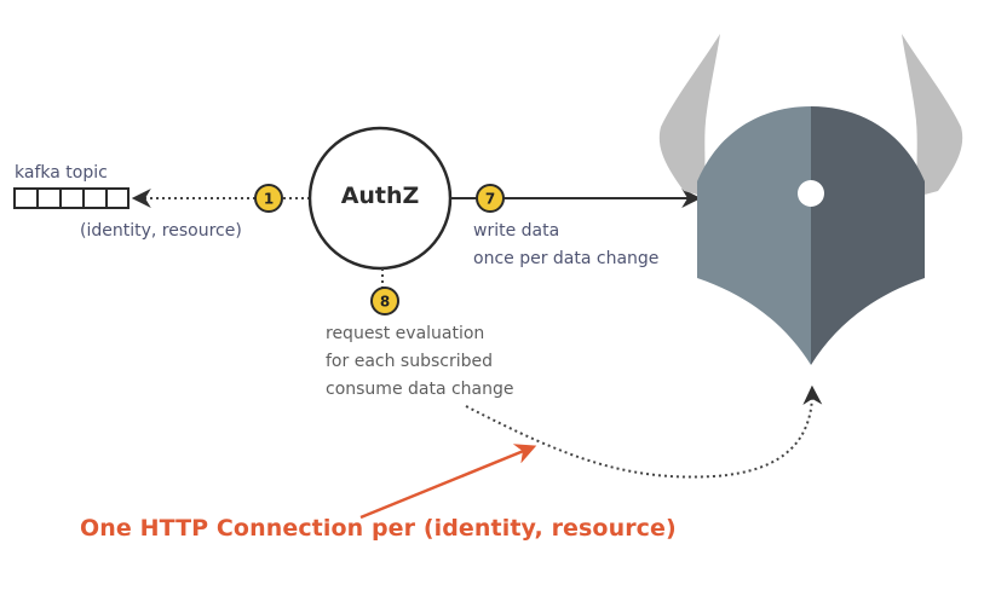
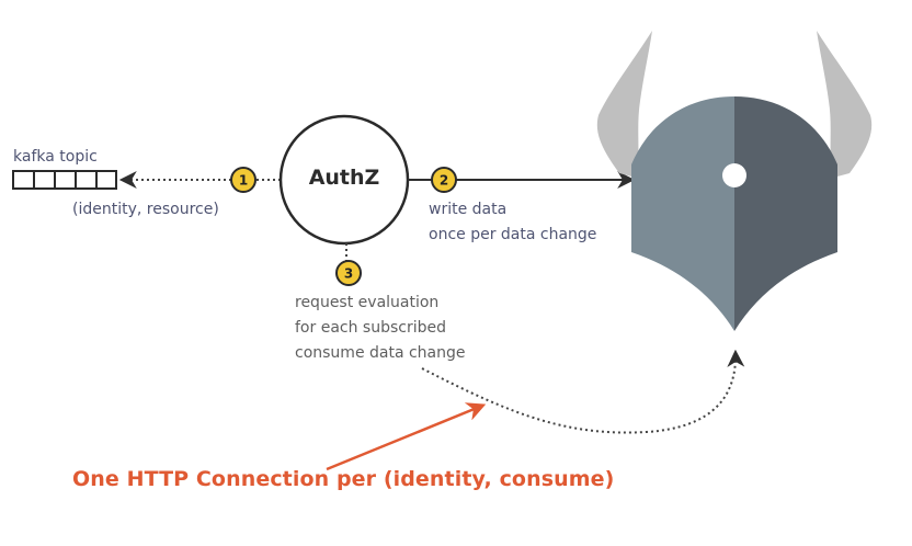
  1
- 7
+ 2
- 8
+ 3
  kafka topic
  AuthZ
  (identity, resource)
  write data
  once per data change
  request evaluation
  for each subscribed
  consume data change
- One HTTP Connection per (identity, resource)
+ One HTTP Connection per (identity, consume)
